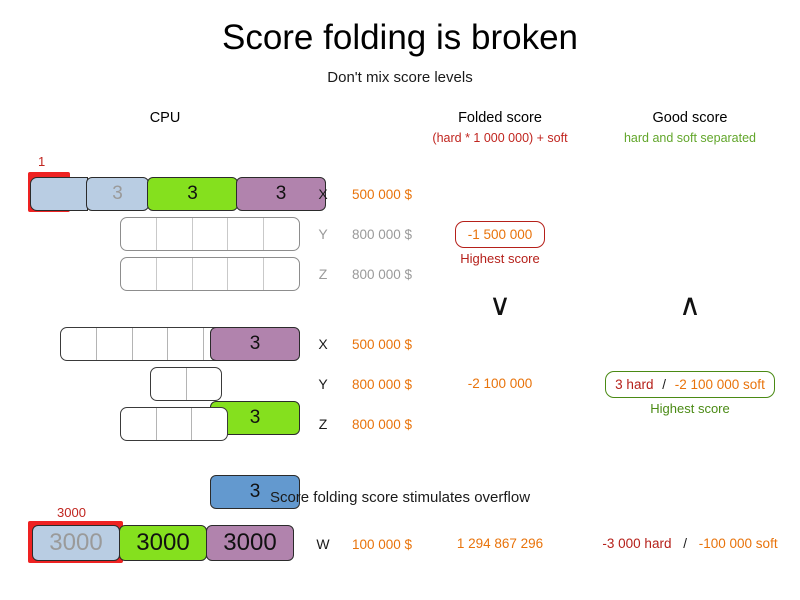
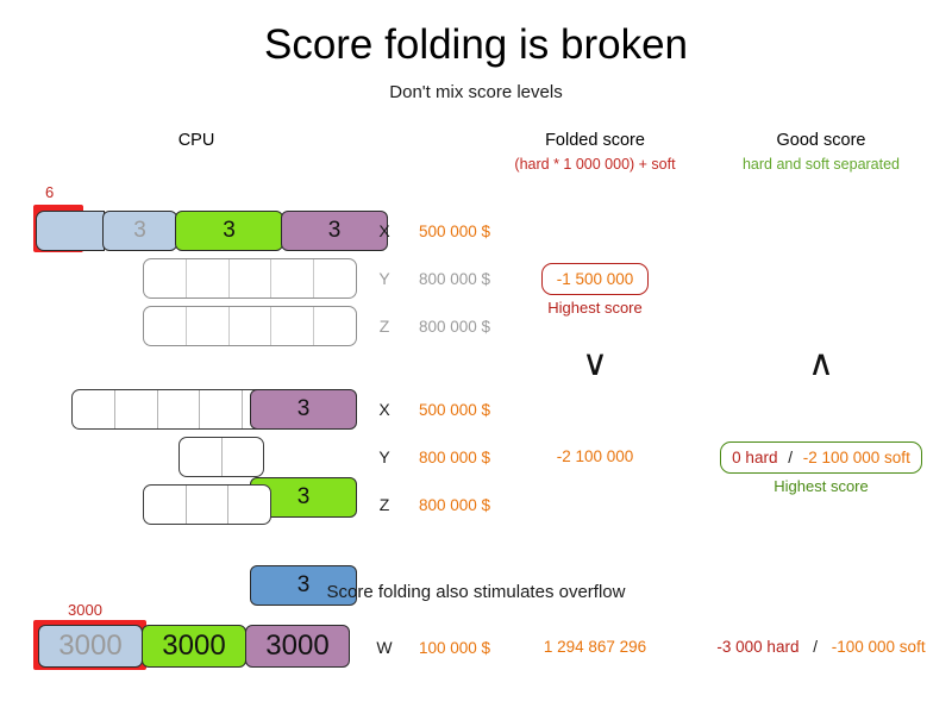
  Score folding is broken
  Don't mix score levels
  CPU
  Folded score
  (hard * 1 000 000) + soft
  Good score
  hard and soft separated
- 1
+ 6
  3
  3
  3
  X
  500 000 $
  Y
  800 000 $
  Z
  800 000 $
  -1 500 000
  Highest score
  ∨
  ∧
  3
  X
  500 000 $
  3
  Y
  800 000 $
  3
  Z
  800 000 $
  -2 100 000
- 3 hard / -2 100 000 soft
+ 0 hard / -2 100 000 soft
  Highest score
- Score folding score stimulates overflow
+ Score folding also stimulates overflow
  3000
  3000
  3000
  3000
  W
  100 000 $
  1 294 867 296
  -3 000 hard / -100 000 soft
